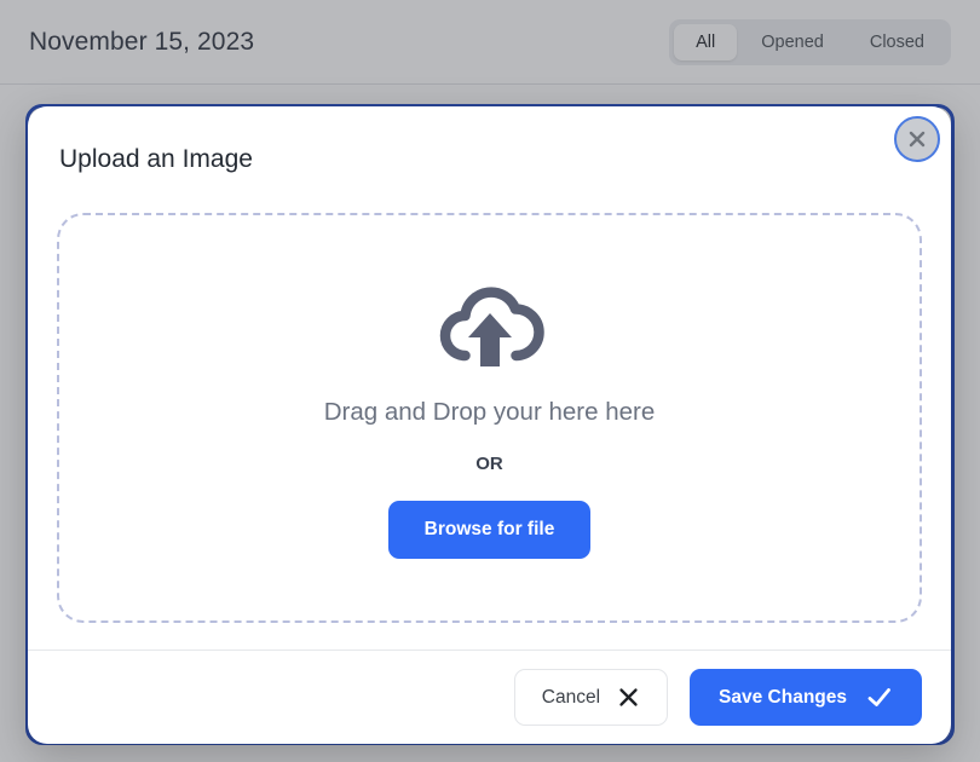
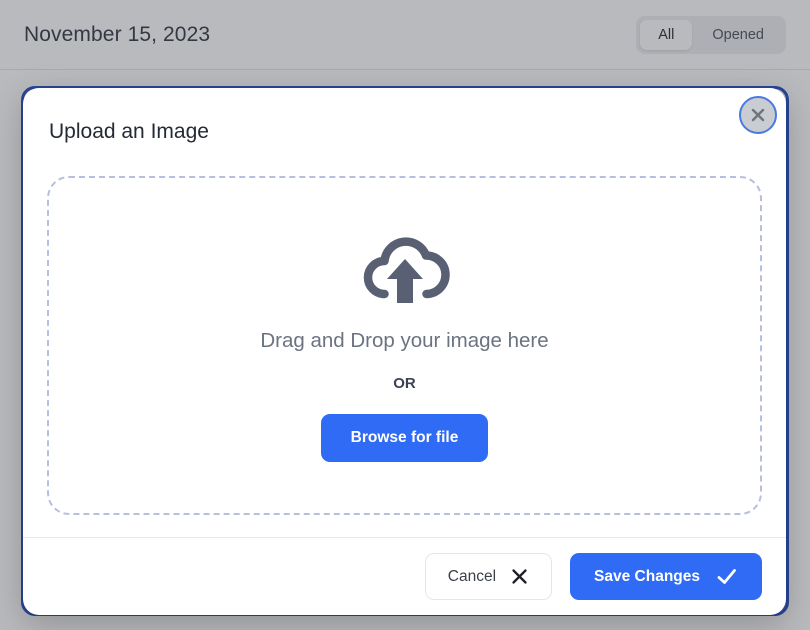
  November 15, 2023
  All
  Opened
- Closed
  Upload an Image
- Drag and Drop your here here
+ Drag and Drop your image here
  OR
  Browse for file
  Cancel
  Save Changes
